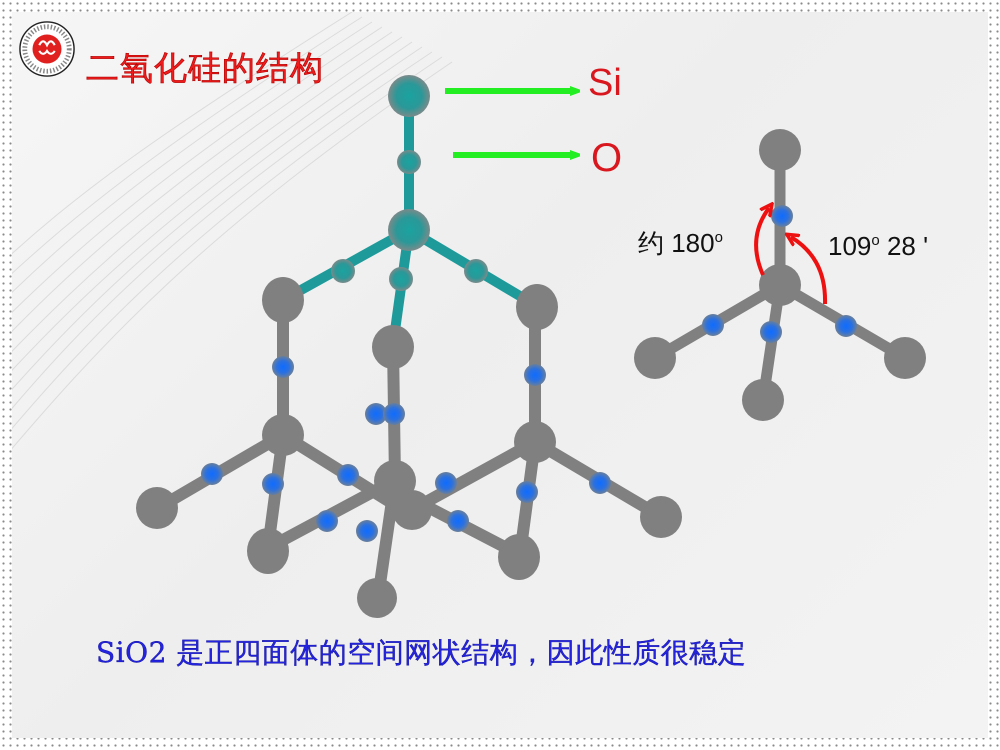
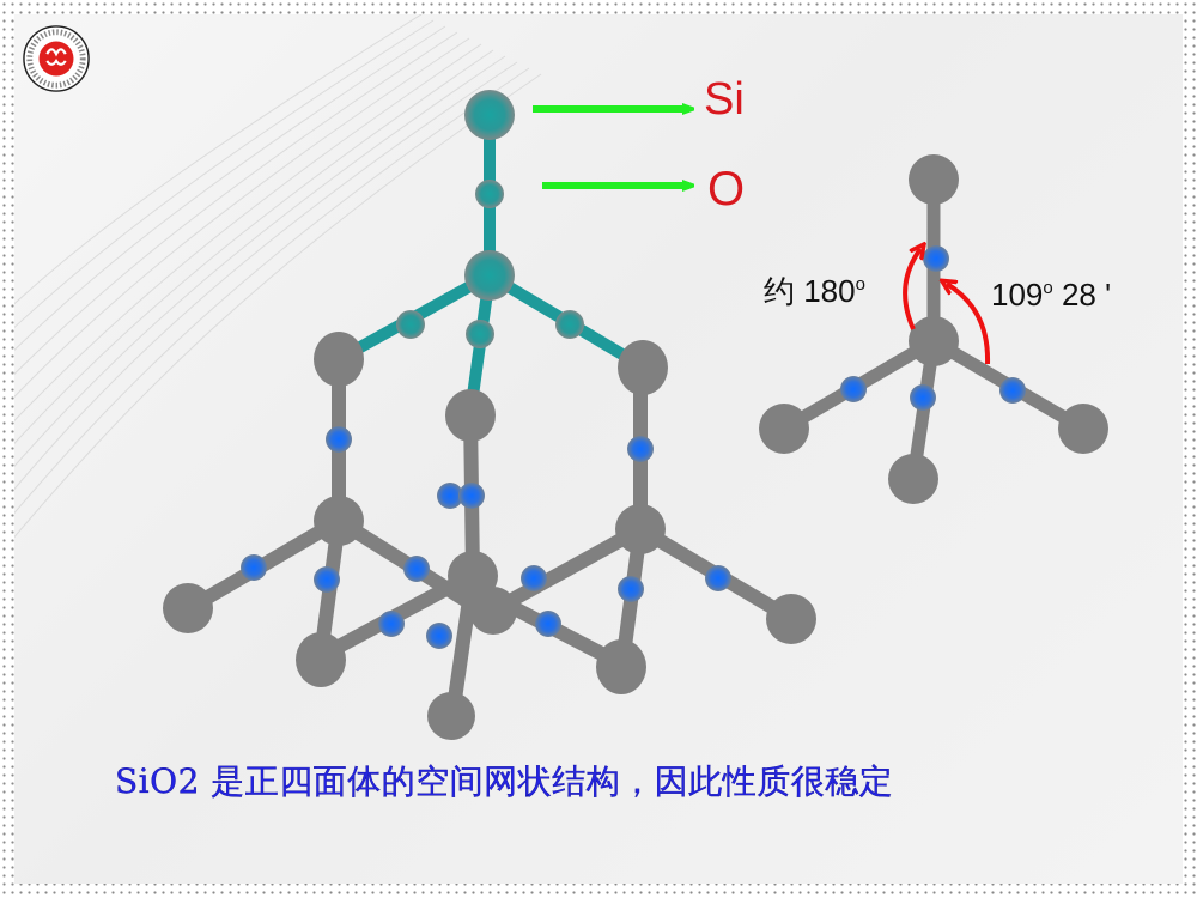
- 二氧化硅的结构
  Si
  O
  约 180o
  109o 28 '
  SiO2 是正四面体的空间网状结构，因此性质很稳定
